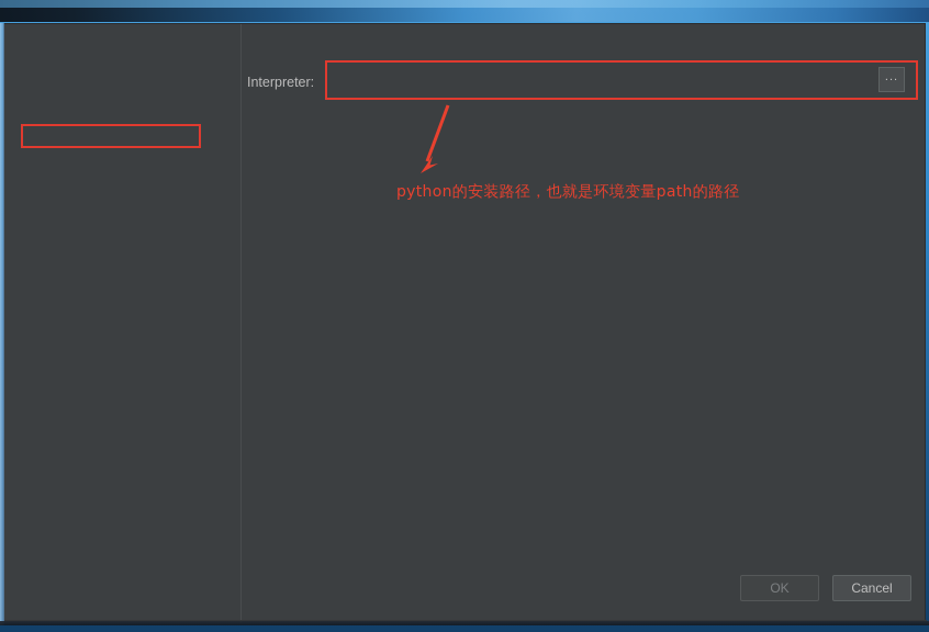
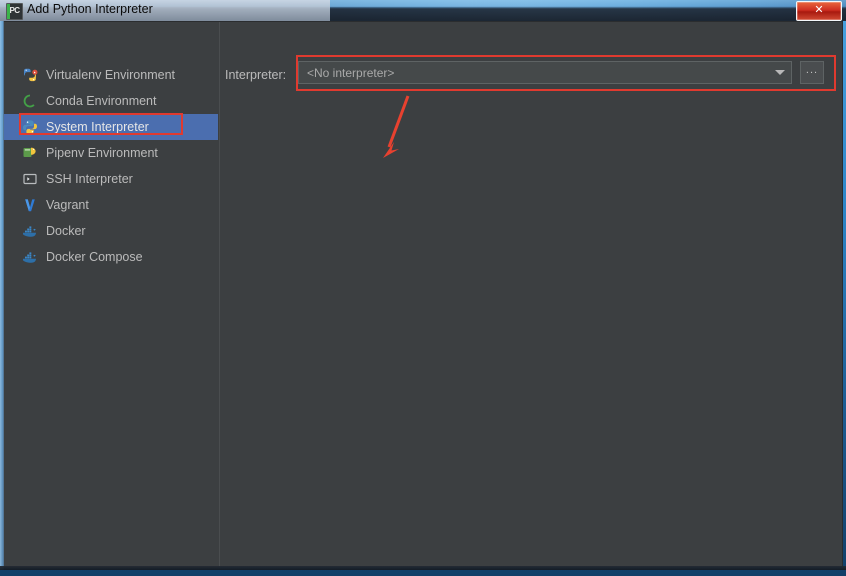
+ PC
+ Add Python Interpreter
+ ✕
+ Virtualenv Environment
+ Conda Environment
+ System Interpreter
+ Pipenv Environment
+ SSH Interpreter
+ Vagrant
+ Docker
+ Docker Compose
  Interpreter:
+ <No interpreter>
  ...
- python的安装路径，也就是环境变量path的路径
- OK
- Cancel
